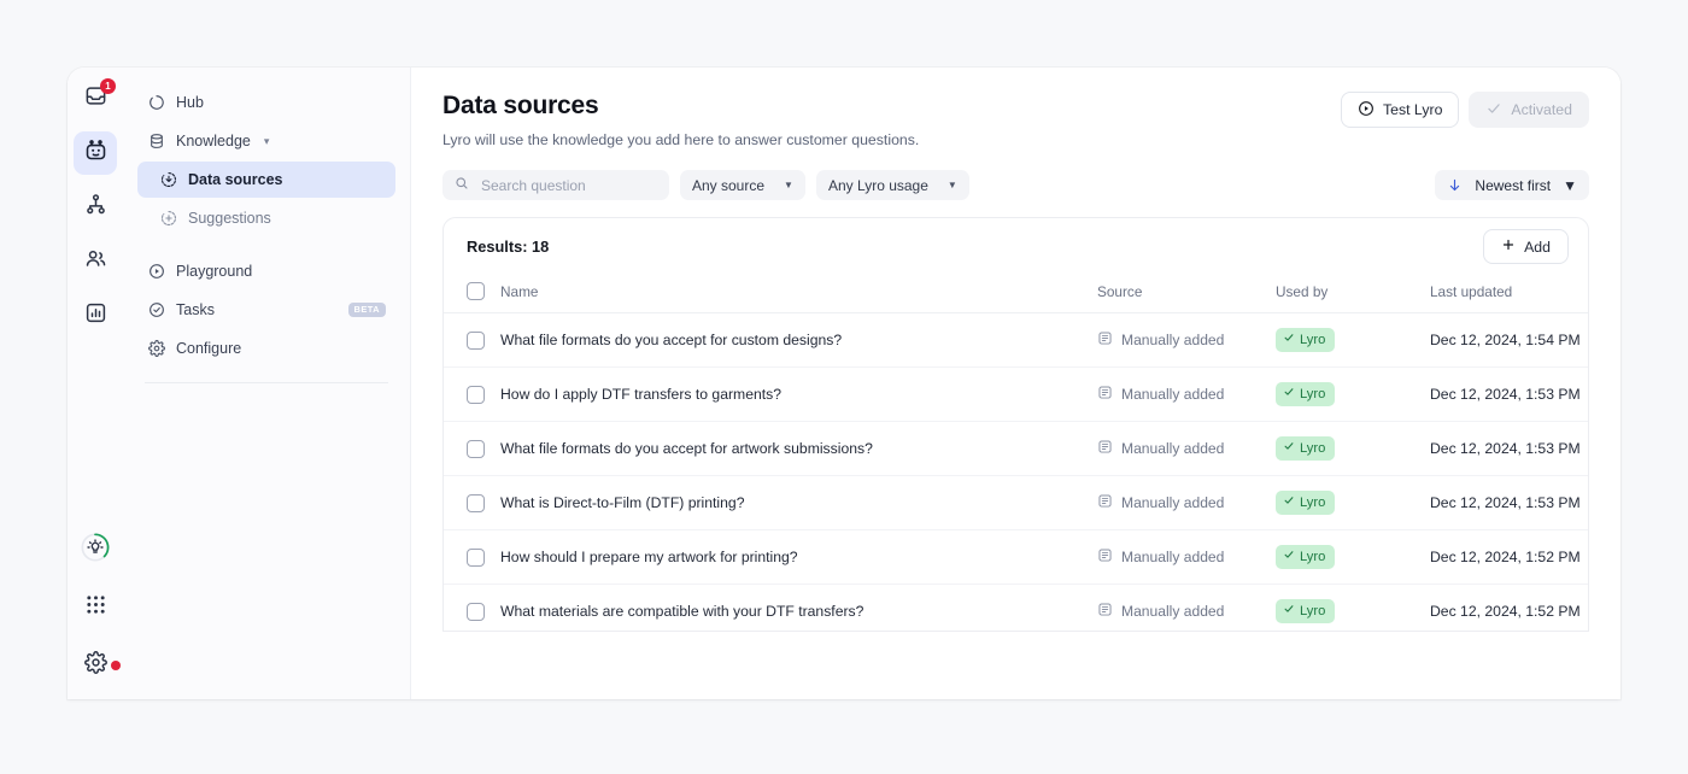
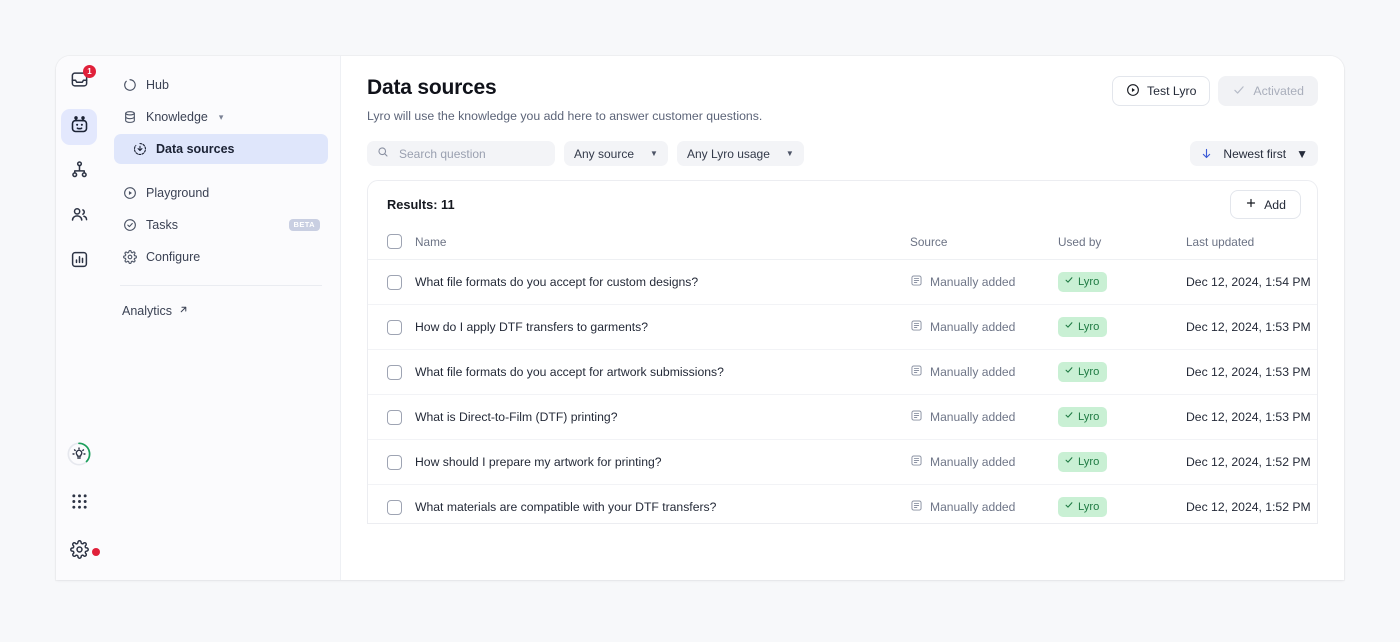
  1
  Hub
  Knowledge
  ▾
  Data sources
- Suggestions
  Playground
  Tasks
  BETA
  Configure
+ Analytics
  Data sources
  Lyro will use the knowledge you add here to answer customer questions.
  Test Lyro
  Activated
  Search question
  Any source
  ▼
  Any Lyro usage
  ▼
  Newest first
  ▼
- Results: 18
+ Results: 11
  Add
  	Name	Source	Used by	Last updated
  	What file formats do you accept for custom designs?	Manually added	Lyro	Dec 12, 2024, 1:54 PM
  	How do I apply DTF transfers to garments?	Manually added	Lyro	Dec 12, 2024, 1:53 PM
  	What file formats do you accept for artwork submissions?	Manually added	Lyro	Dec 12, 2024, 1:53 PM
  	What is Direct-to-Film (DTF) printing?	Manually added	Lyro	Dec 12, 2024, 1:53 PM
  	How should I prepare my artwork for printing?	Manually added	Lyro	Dec 12, 2024, 1:52 PM
  	What materials are compatible with your DTF transfers?	Manually added	Lyro	Dec 12, 2024, 1:52 PM
